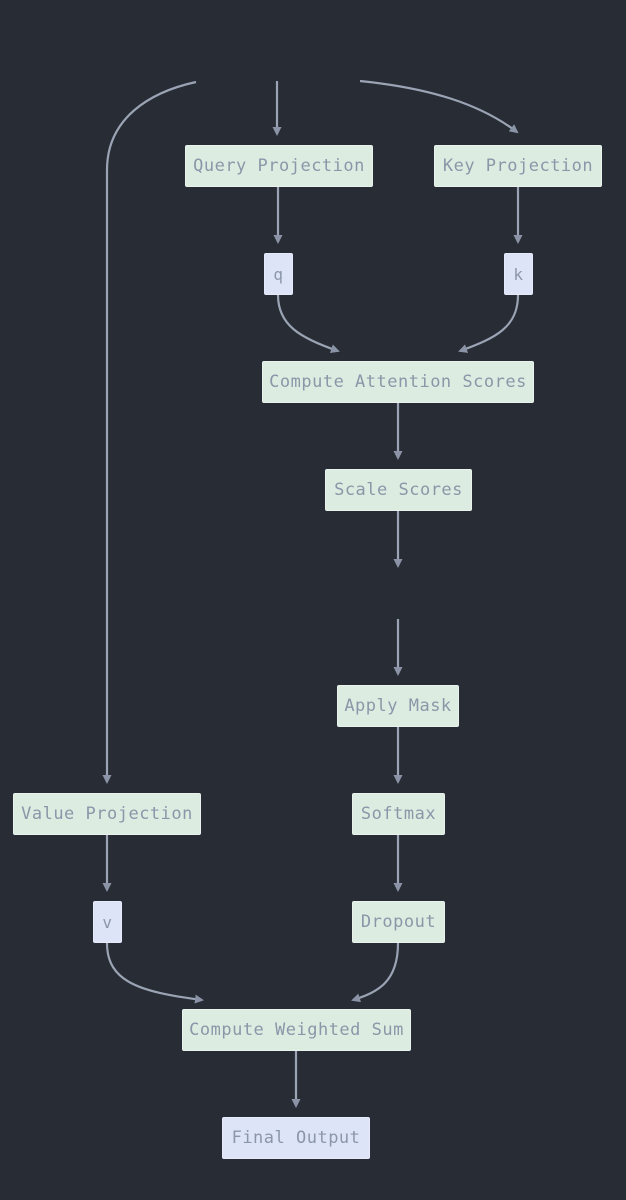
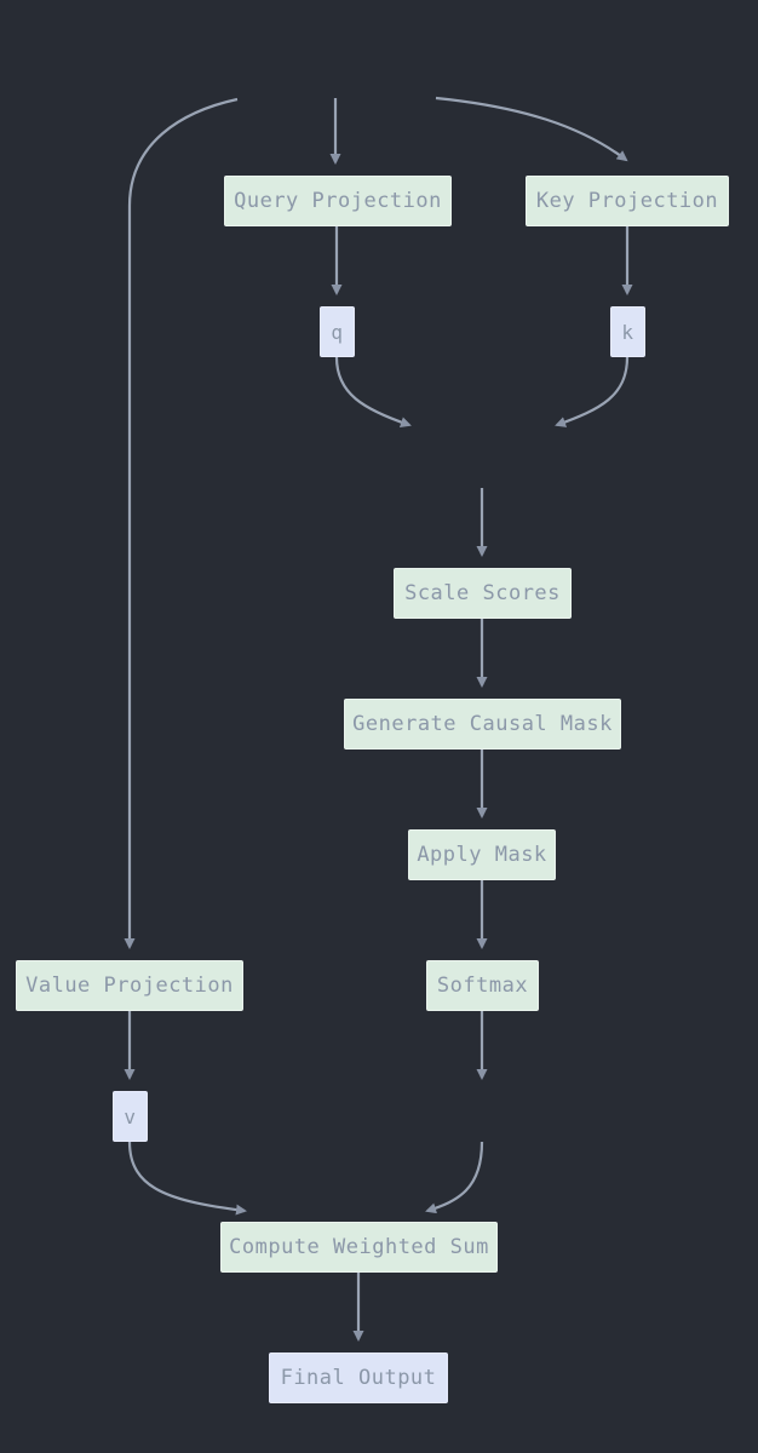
  Query Projection
  Key Projection
  q
  k
- Compute Attention Scores
  Scale Scores
+ Generate Causal Mask
  Apply Mask
  Value Projection
  Softmax
  v
- Dropout
  Compute Weighted Sum
  Final Output
